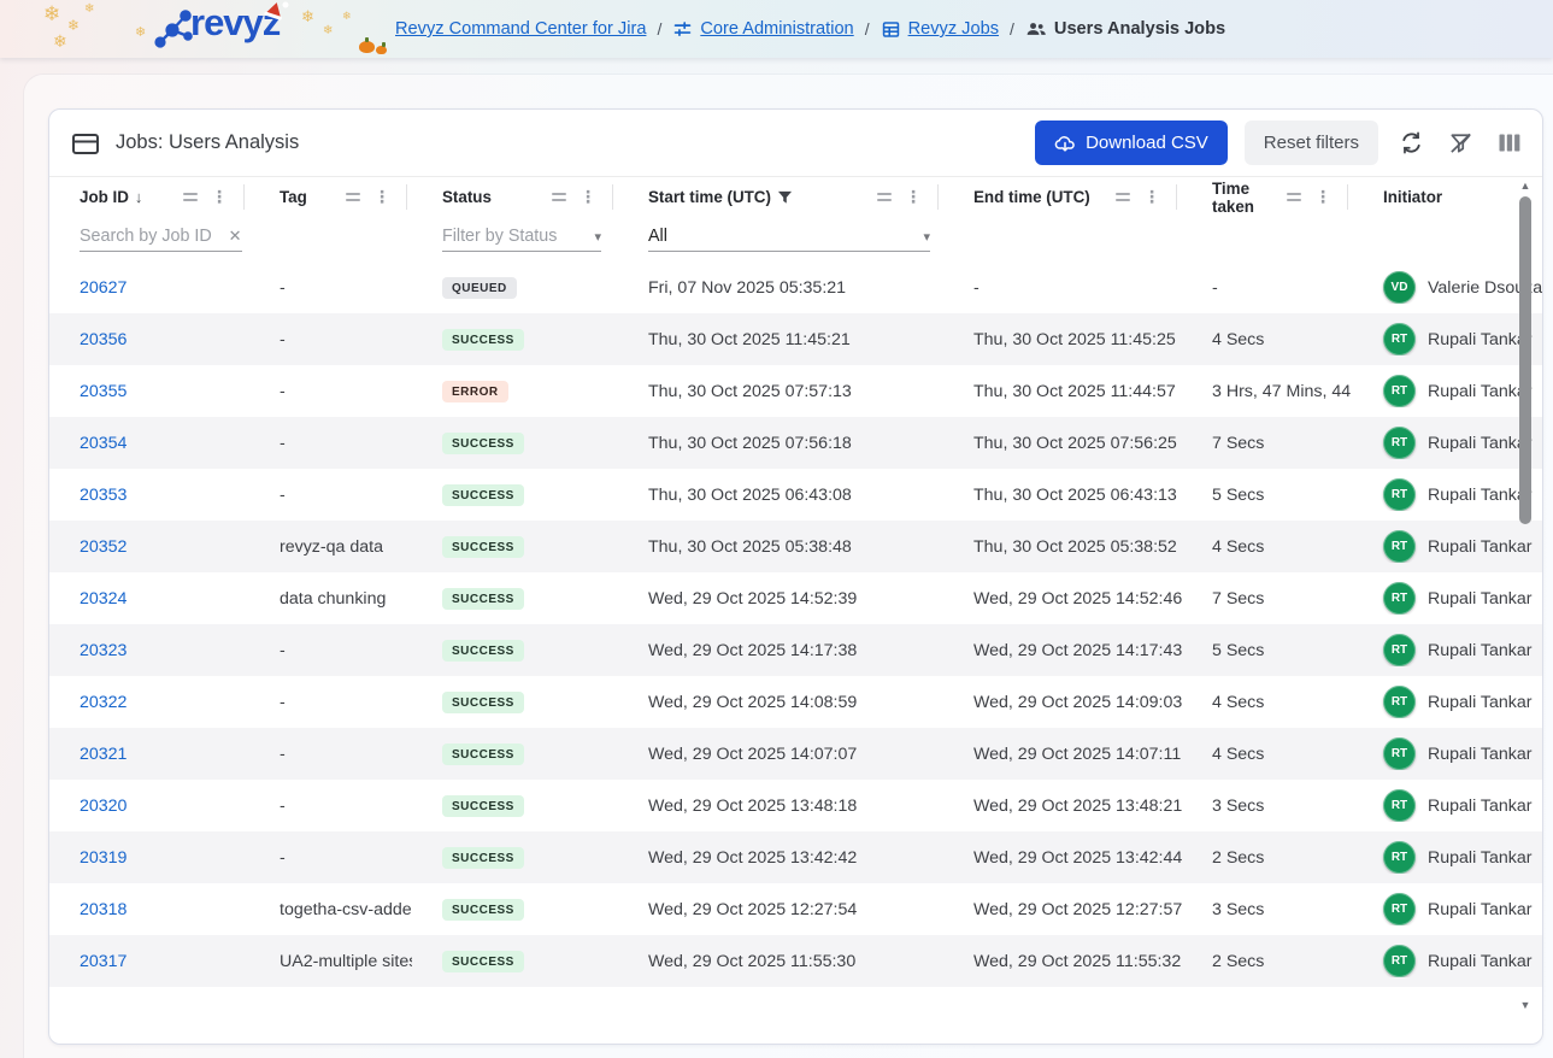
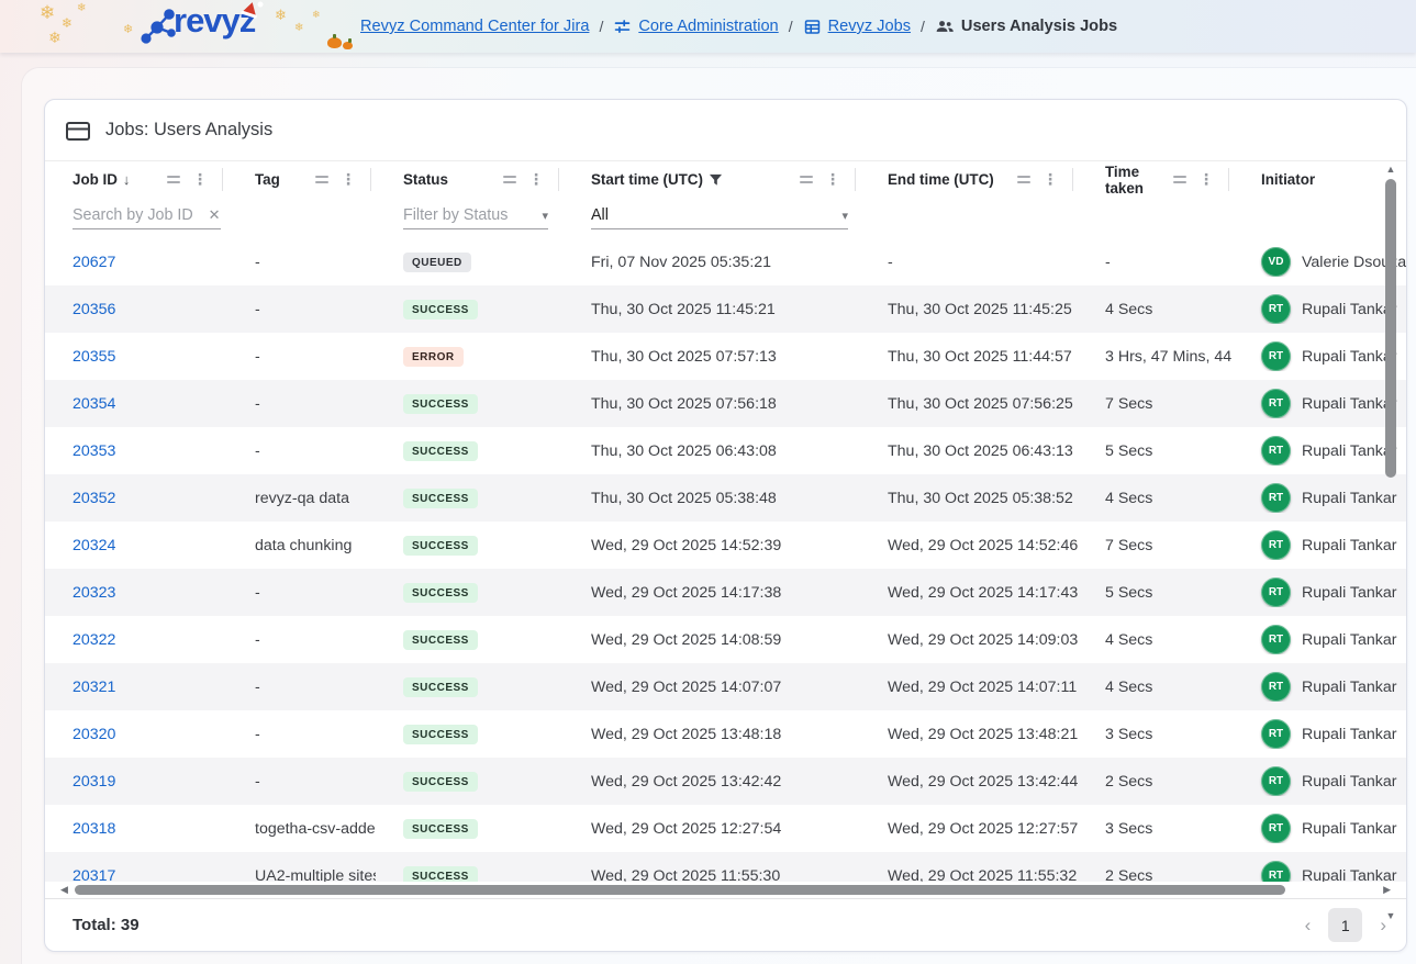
  ❄
  ❄
  ❄
  ❄
  ❄
  ❄
  ❄
  ❄
  revyz
  Revyz Command Center for Jira
  /
  Core Administration
  /
  Revyz Jobs
  /
  Users Analysis Jobs
  Jobs: Users Analysis
- Download CSV
- Reset filters
  Job ID
  ↓
  ⋮
  Tag
  ⋮
  Status
  ⋮
  Start time (UTC)
  ⋮
  End time (UTC)
  ⋮
  Time taken
  ⋮
  Initiator
  Search by Job ID
  ✕
  Filter by Status
  ▾
  All
  ▾
  20627
  -
  QUEUED
  Fri, 07 Nov 2025 05:35:21
  -
  -
  VD
  Valerie Dsoa
  20356
  -
  SUCCESS
  Thu, 30 Oct 2025 11:45:21
  Thu, 30 Oct 2025 11:45:25
  4 Secs
  RT
  Rupali Tank
  20355
  -
  ERROR
  Thu, 30 Oct 2025 07:57:13
  Thu, 30 Oct 2025 11:44:57
  3 Hrs, 47 Mins, 44
  RT
  Rupali Tank
  20354
  -
  SUCCESS
  Thu, 30 Oct 2025 07:56:18
  Thu, 30 Oct 2025 07:56:25
  7 Secs
  RT
  Rupali Tank
  20353
  -
  SUCCESS
  Thu, 30 Oct 2025 06:43:08
  Thu, 30 Oct 2025 06:43:13
  5 Secs
  RT
  Rupali Tank
  20352
  revyz-qa data
  SUCCESS
  Thu, 30 Oct 2025 05:38:48
  Thu, 30 Oct 2025 05:38:52
  4 Secs
  RT
  Rupali Tankar
  20324
  data chunking
  SUCCESS
  Wed, 29 Oct 2025 14:52:39
  Wed, 29 Oct 2025 14:52:46
  7 Secs
  RT
  Rupali Tankar
  20323
  -
  SUCCESS
  Wed, 29 Oct 2025 14:17:38
  Wed, 29 Oct 2025 14:17:43
  5 Secs
  RT
  Rupali Tankar
  20322
  -
  SUCCESS
  Wed, 29 Oct 2025 14:08:59
  Wed, 29 Oct 2025 14:09:03
  4 Secs
  RT
  Rupali Tankar
  20321
  -
  SUCCESS
  Wed, 29 Oct 2025 14:07:07
  Wed, 29 Oct 2025 14:07:11
  4 Secs
  RT
  Rupali Tankar
  20320
  -
  SUCCESS
  Wed, 29 Oct 2025 13:48:18
  Wed, 29 Oct 2025 13:48:21
  3 Secs
  RT
  Rupali Tankar
  20319
  -
  SUCCESS
  Wed, 29 Oct 2025 13:42:42
  Wed, 29 Oct 2025 13:42:44
  2 Secs
  RT
  Rupali Tankar
  20318
  togetha-csv-adde
  SUCCESS
  Wed, 29 Oct 2025 12:27:54
  Wed, 29 Oct 2025 12:27:57
  3 Secs
  RT
  Rupali Tankar
  20317
  UA2-multiple site
  SUCCESS
  Wed, 29 Oct 2025 11:55:30
  Wed, 29 Oct 2025 11:55:32
  2 Secs
  RT
  Rupali Tankar
+ ◀
+ ▶
+ Total: 39
+ ‹
+ 1
+ ›
  ▲
  ▼
